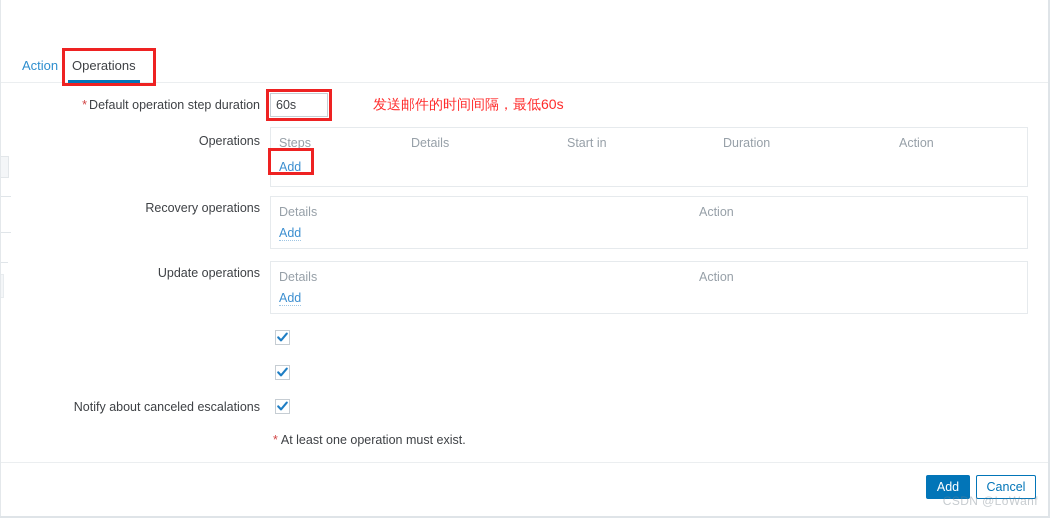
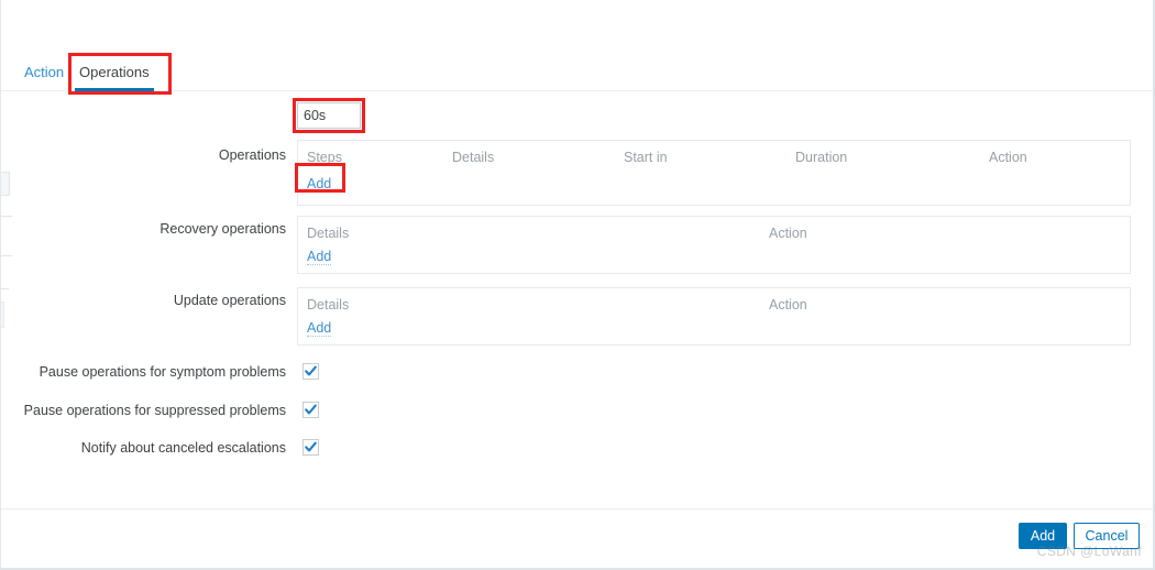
  Action
  Operations
- * Default operation step duration
  60s
- 发送邮件的时间间隔，最低60s
  Operations
  Steps
  Details
  Start in
  Duration
  Action
  Add
  Recovery operations
  Details
  Action
  Add
  Update operations
  Details
  Action
  Add
+ Pause operations for symptom problems
+ Pause operations for suppressed problems
  Notify about canceled escalations
- * At least one operation must exist.
  Add
  Cancel
  CSDN @LoWanf
